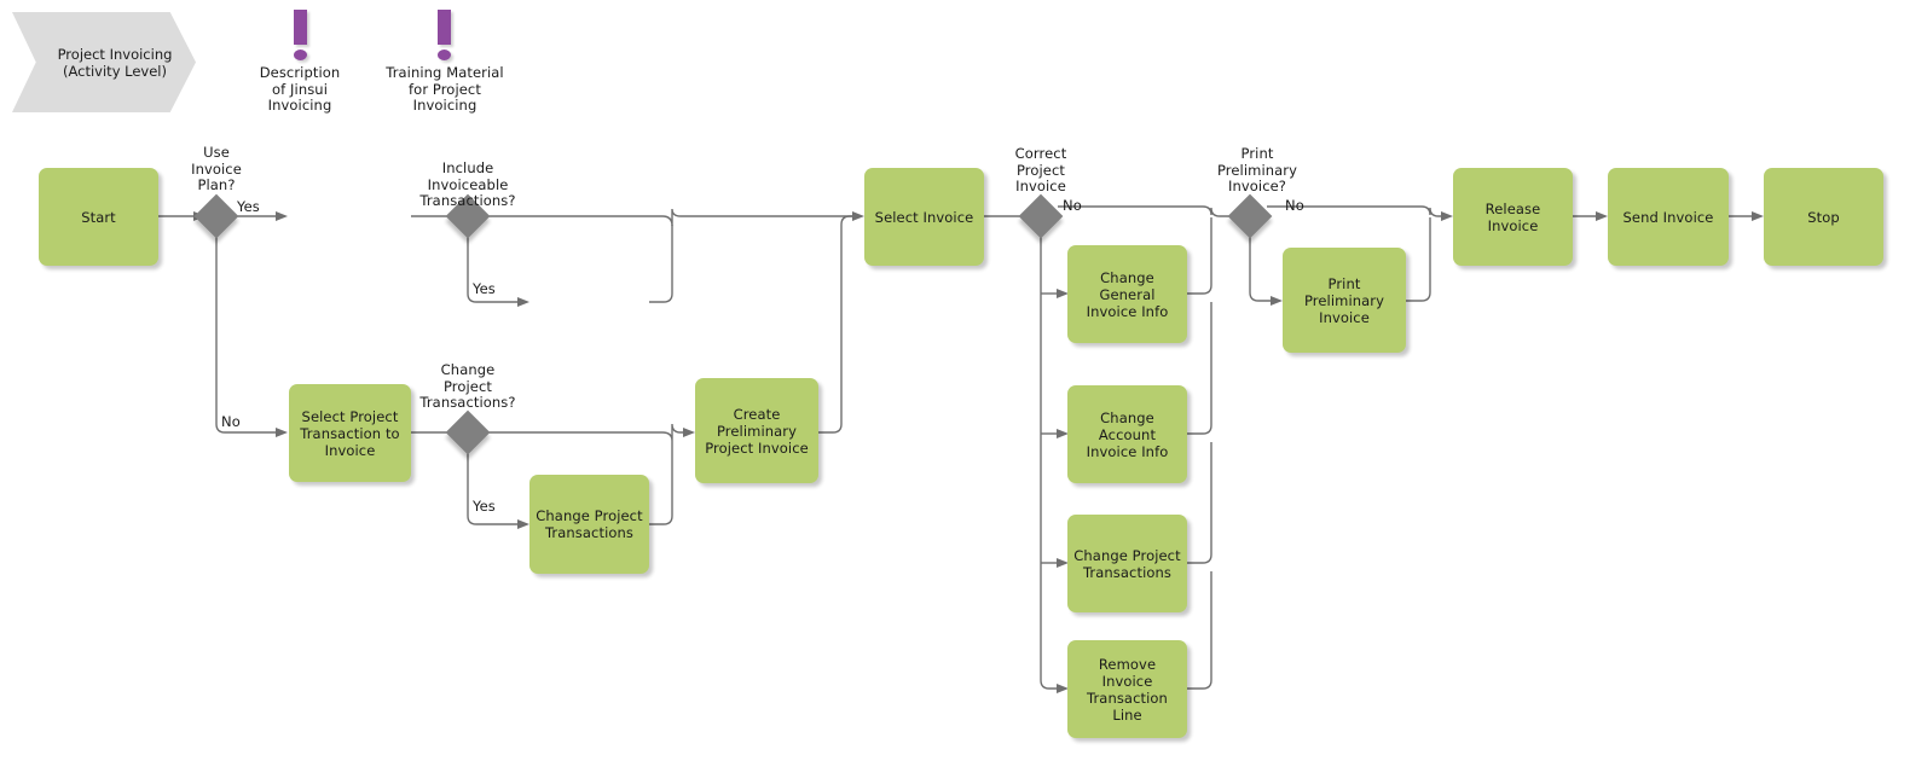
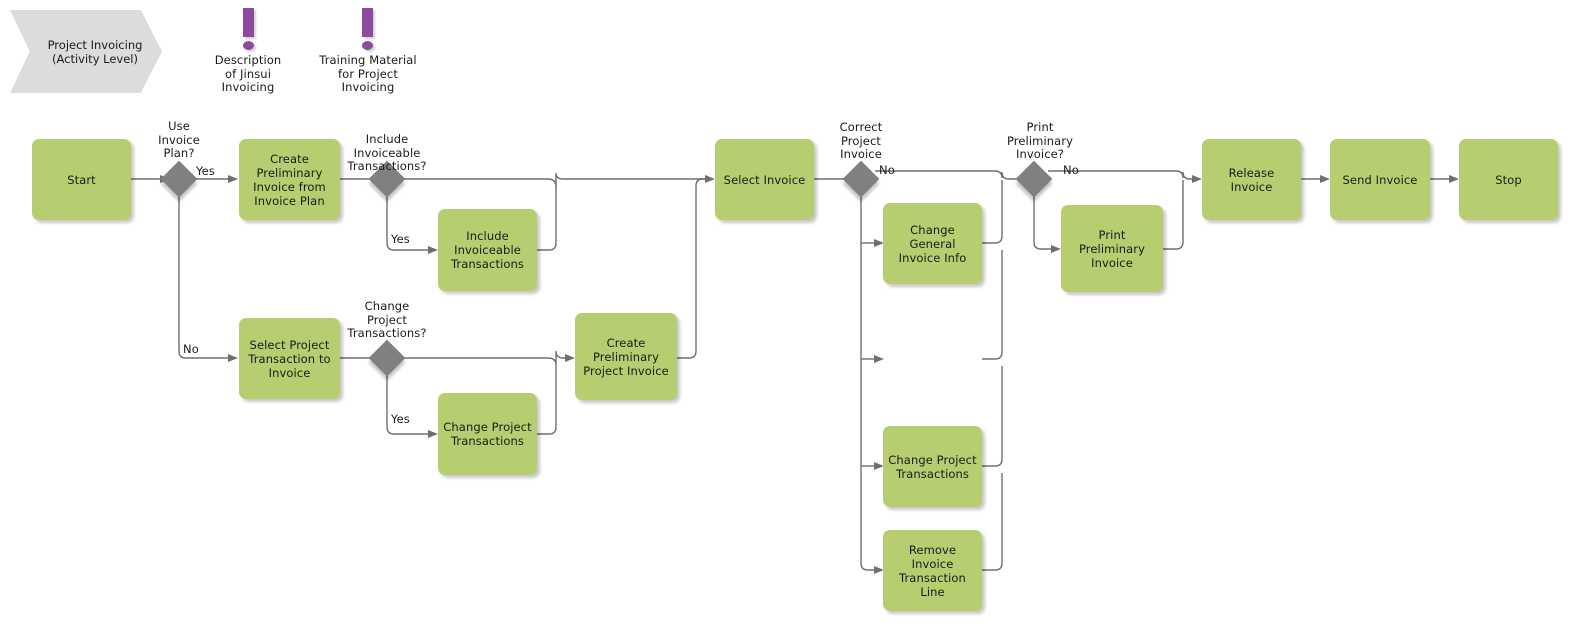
  Project Invoicing (Activity Level)
  Description
  of Jinsui
  Invoicing
  Training Material
  for Project
  Invoicing
  Start
+ Create Preliminary Invoice from Invoice Plan
+ Include Invoiceable Transactions
  Select Project Transaction to Invoice
  Change Project Transactions
  Create Preliminary Project Invoice
  Select Invoice
  Change General Invoice Info
- Change Account Invoice Info
  Change Project Transactions
  Remove Invoice Transaction Line
  Print Preliminary Invoice
  Release Invoice
  Send Invoice
  Stop
  Use
  Invoice
  Plan?
  Include
  Invoiceable
  Transactions?
  Change
  Project
  Transactions?
  Correct
  Project
  Invoice
  Print
  Preliminary
  Invoice?
  Yes
  No
  Yes
  Yes
  No
  No
